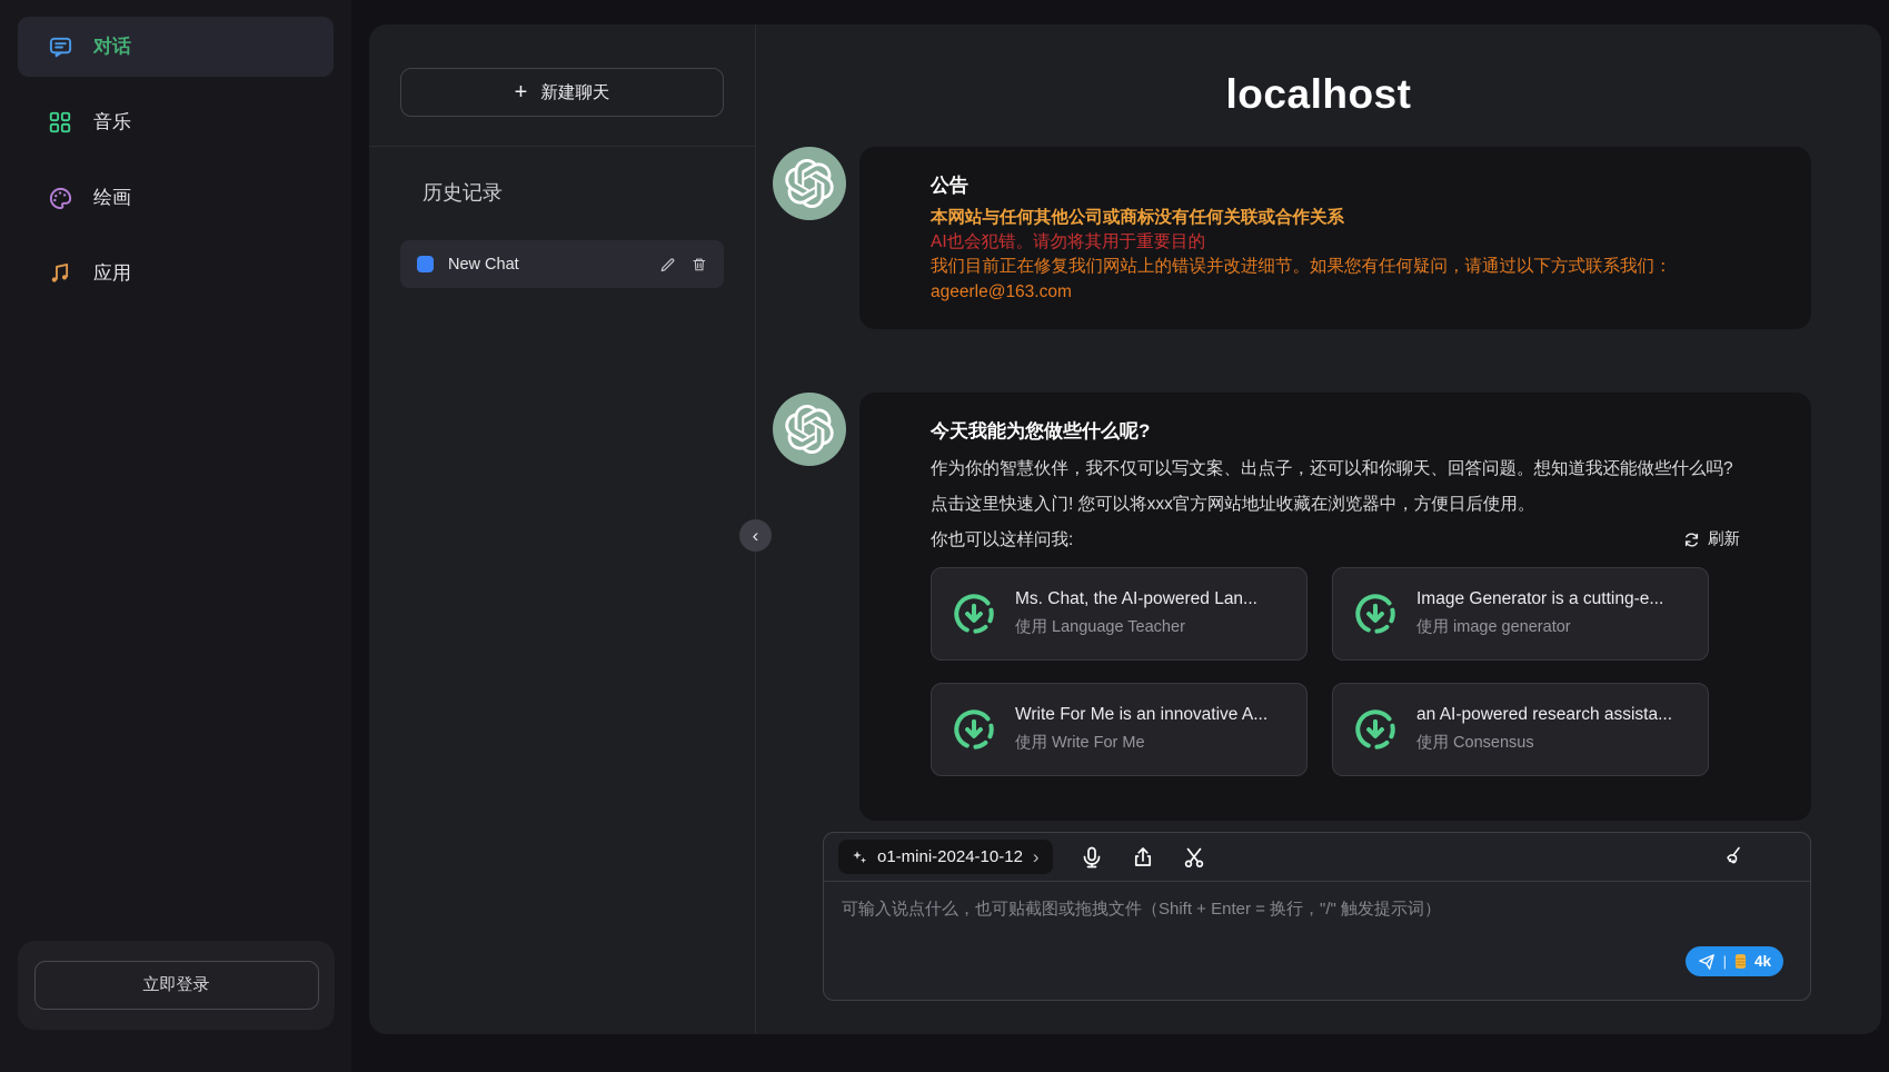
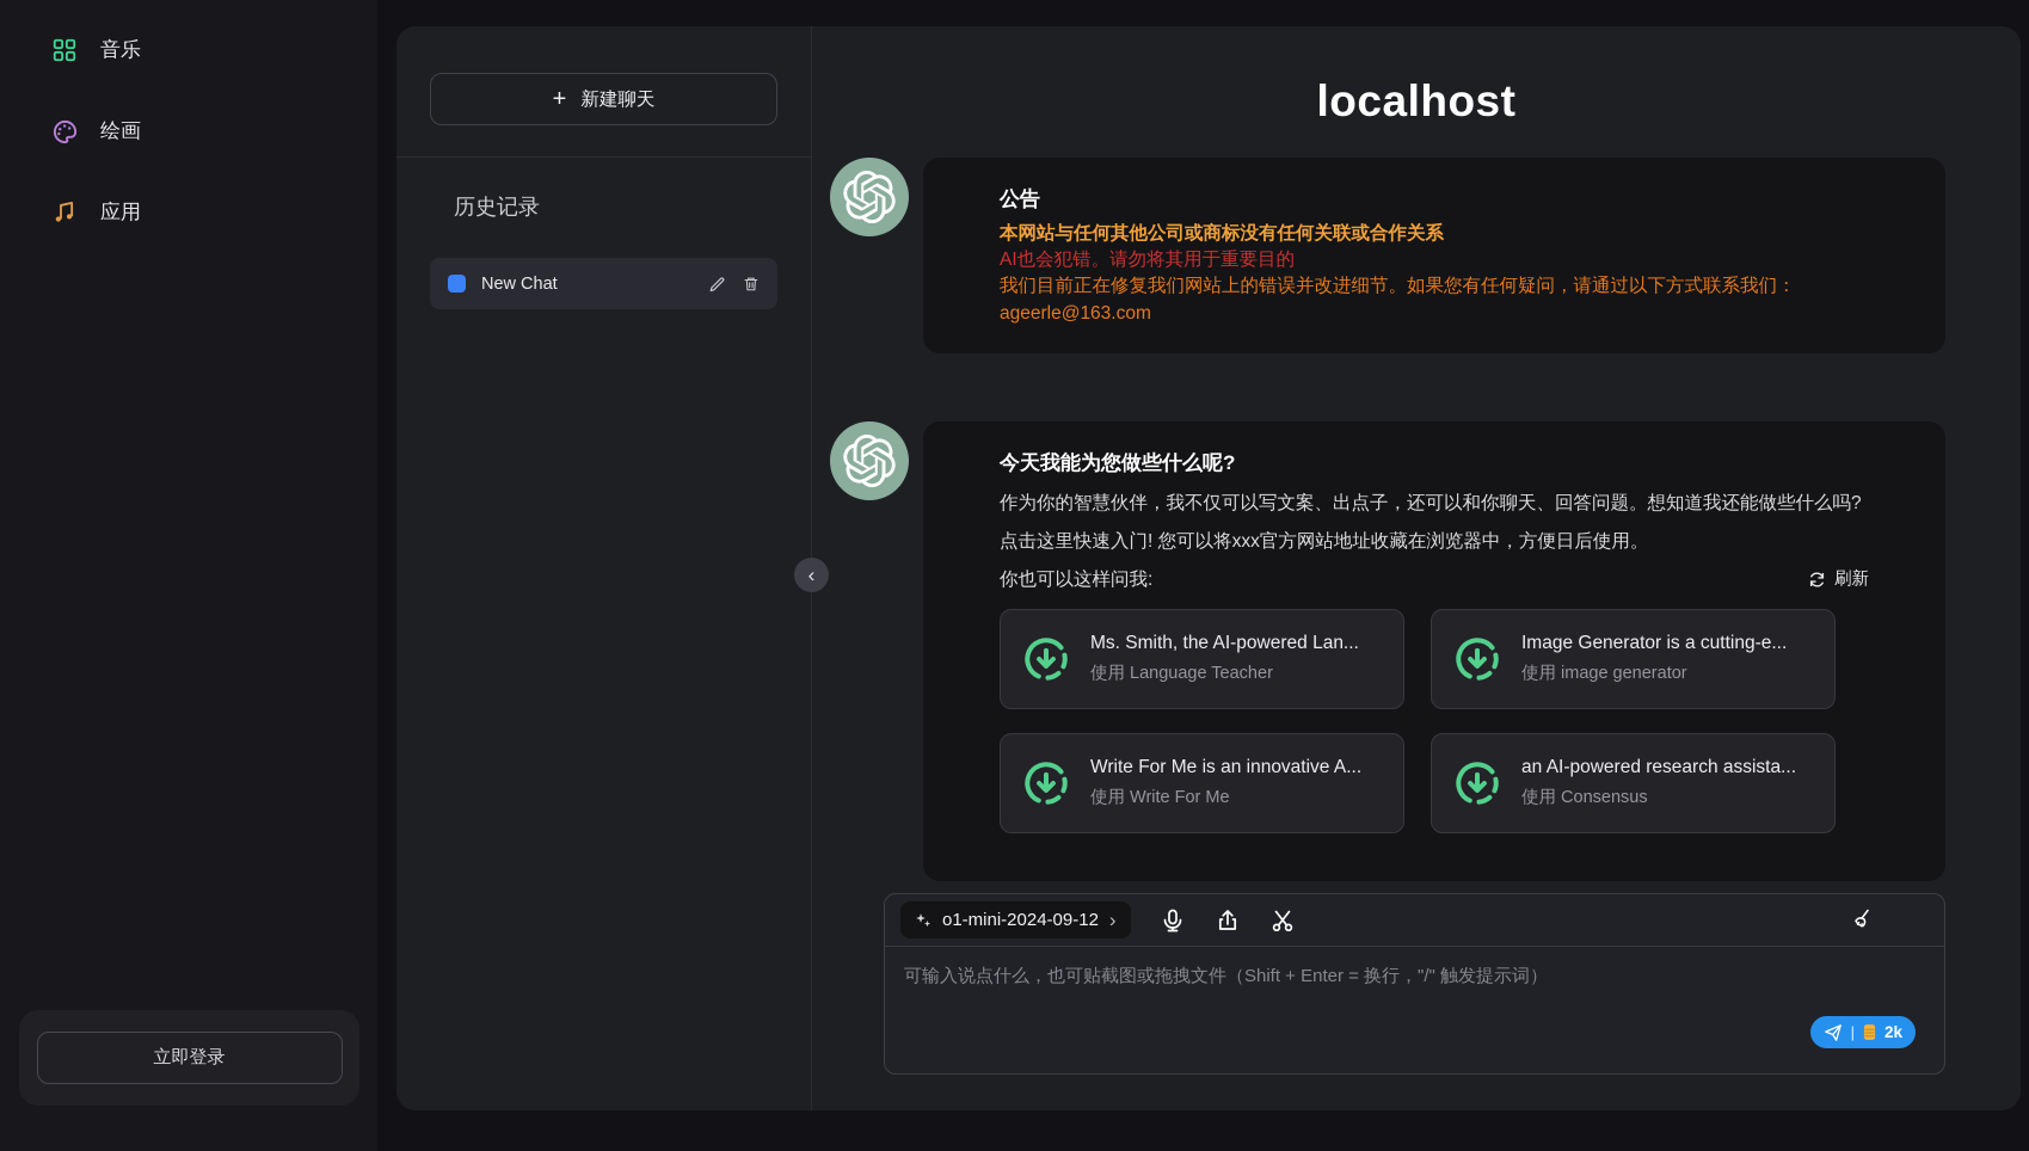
- 对话
  音乐
  绘画
  应用
  立即登录
  +
  新建聊天
  历史记录
  New Chat
  ‹
  localhost
  公告
  本网站与任何其他公司或商标没有任何关联或合作关系
  AI也会犯错。请勿将其用于重要目的
  我们目前正在修复我们网站上的错误并改进细节。如果您有任何疑问，请通过以下方式联系我们：
  ageerle@163.com
  今天我能为您做些什么呢?
  作为你的智慧伙伴，我不仅可以写文案、出点子，还可以和你聊天、回答问题。想知道我还能做些什么吗? 点击这里快速入门! 您可以将xxx官方网站地址收藏在浏览器中，方便日后使用。
  你也可以这样问我:
  刷新
- Ms. Chat, the AI-powered Lan...
+ Ms. Smith, the AI-powered Lan...
  使用 Language Teacher
  Image Generator is a cutting-e...
  使用 image generator
  Write For Me is an innovative A...
  使用 Write For Me
  an AI-powered research assista...
  使用 Consensus
- o1-mini-2024-10-12
+ o1-mini-2024-09-12
  ›
  可输入说点什么，也可贴截图或拖拽文件（Shift + Enter = 换行，"/" 触发提示词）
  |
- 4k
+ 2k
